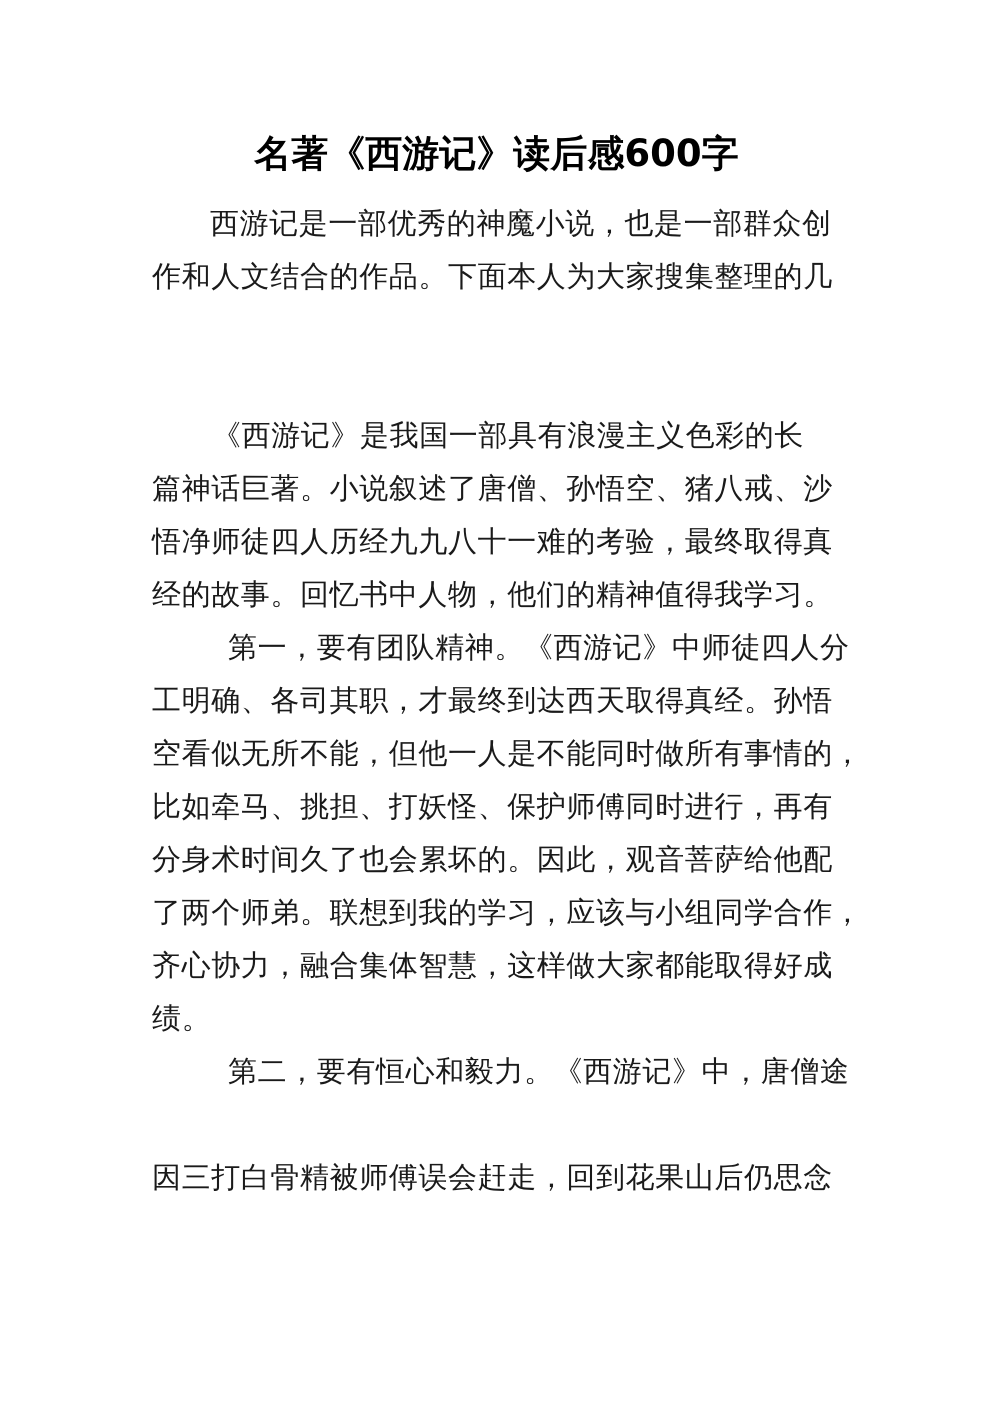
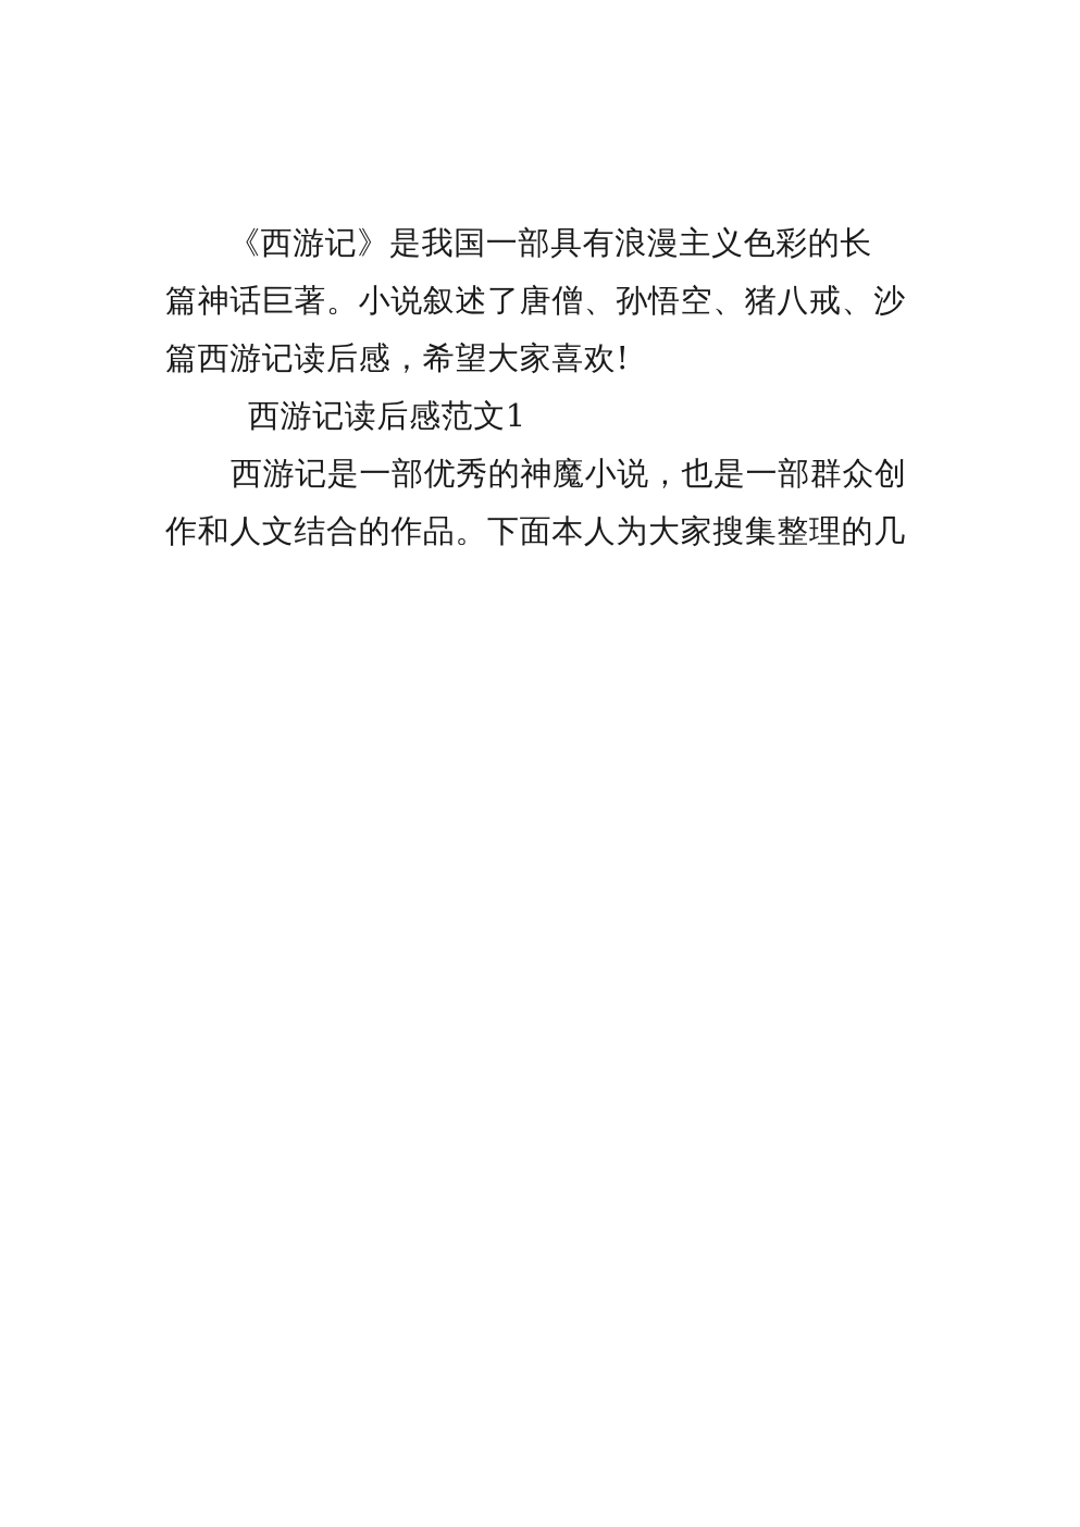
- 名著《西游记》读后感600字
- 西游记是一部优秀的神魔小说，也是一部群众创
+ 《西游记》是我国一部具有浪漫主义色彩的长
- 作和人文结合的作品。下面本人为大家搜集整理的几
+ 篇神话巨著。小说叙述了唐僧、孙悟空、猪八戒、沙
+ 篇西游记读后感，希望大家喜欢!
+ 西游记读后感范文1
- 《西游记》是我国一部具有浪漫主义色彩的长
+ 西游记是一部优秀的神魔小说，也是一部群众创
- 篇神话巨著。小说叙述了唐僧、孙悟空、猪八戒、沙
+ 作和人文结合的作品。下面本人为大家搜集整理的几
- 悟净师徒四人历经九九八十一难的考验，最终取得真
- 经的故事。回忆书中人物，他们的精神值得我学习。
- 第一，要有团队精神。《西游记》中师徒四人分
- 工明确、各司其职，才最终到达西天取得真经。孙悟
- 空看似无所不能，但他一人是不能同时做所有事情的，
- 比如牵马、挑担、打妖怪、保护师傅同时进行，再有
- 分身术时间久了也会累坏的。因此，观音菩萨给他配
- 了两个师弟。联想到我的学习，应该与小组同学合作，
- 齐心协力，融合集体智慧，这样做大家都能取得好成
- 绩。
- 第二，要有恒心和毅力。《西游记》中，唐僧途
- 因三打白骨精被师傅误会赶走，回到花果山后仍思念
